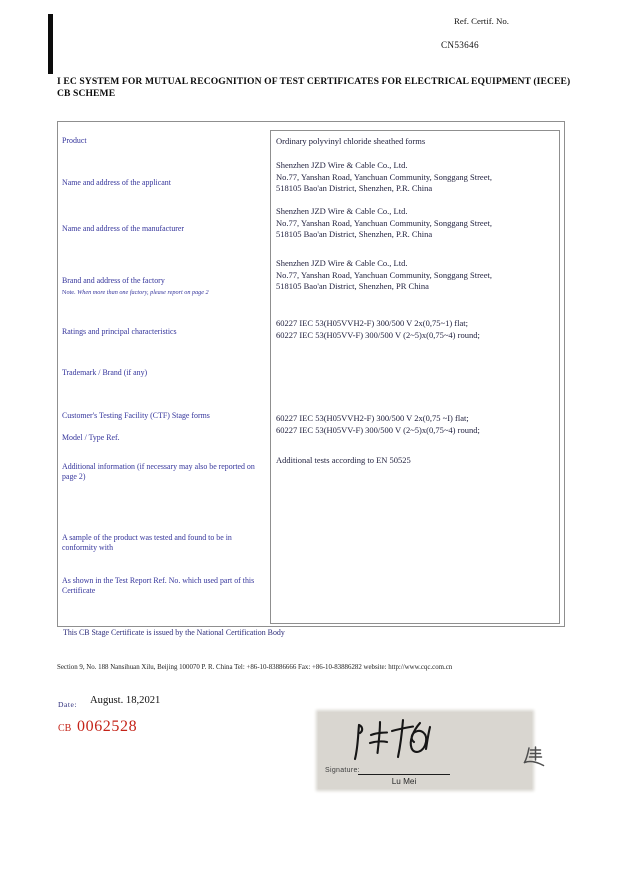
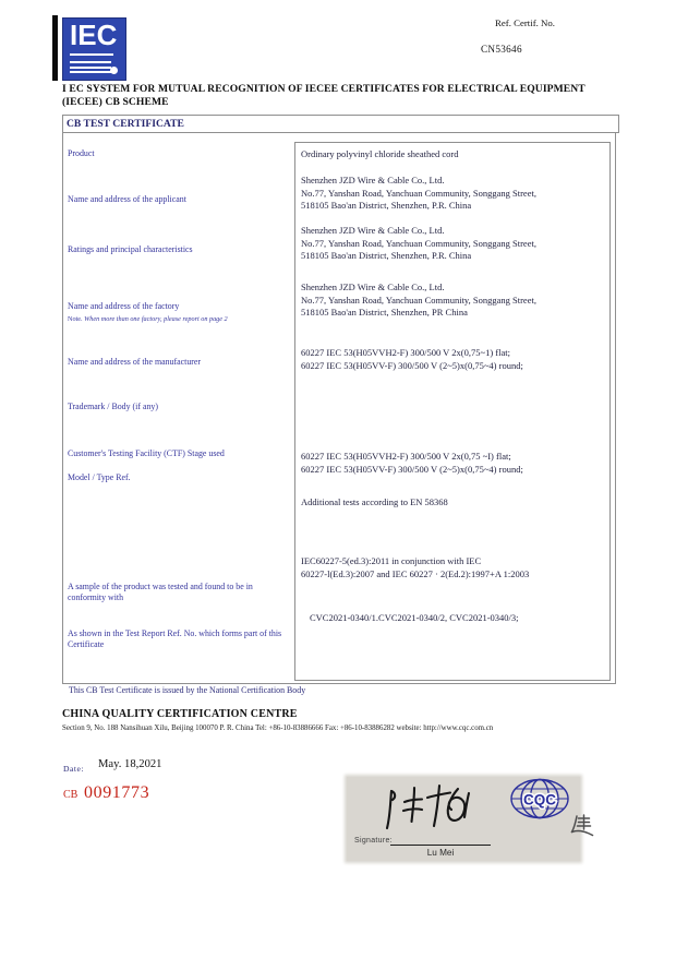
+ IEC
  Ref. Certif. No.
  CN53646
- I EC SYSTEM FOR MUTUAL RECOGNITION OF TEST CERTIFICATES FOR ELECTRICAL EQUIPMENT (IECEE) CB SCHEME
+ I EC SYSTEM FOR MUTUAL RECOGNITION OF IECEE CERTIFICATES FOR ELECTRICAL EQUIPMENT (IECEE) CB SCHEME
+ CB TEST CERTIFICATE
  Product
  Name and address of the applicant
- Name and address of the manufacturer
+ Ratings and principal characteristics
- Brand and address of the factory
+ Name and address of the factory
- Ratings and principal characteristics
+ Name and address of the manufacturer
- Trademark / Brand (if any)
+ Trademark / Body (if any)
- Customer's Testing Facility (CTF) Stage forms
+ Customer's Testing Facility (CTF) Stage used
  Model / Type Ref.
- Additional information (if necessary may also be reported on page 2)
  A sample of the product was tested and found to be in conformity with
- As shown in the Test Report Ref. No. which used part of this Certificate
+ As shown in the Test Report Ref. No. which forms part of this Certificate
- Ordinary polyvinyl chloride sheathed forms
+ Ordinary polyvinyl chloride sheathed cord
  Shenzhen JZD Wire & Cable Co., Ltd.
  No.77, Yanshan Road, Yanchuan Community, Songgang Street,
  518105 Bao'an District, Shenzhen, P.R. China
  Shenzhen JZD Wire & Cable Co., Ltd.
  No.77, Yanshan Road, Yanchuan Community, Songgang Street,
  518105 Bao'an District, Shenzhen, P.R. China
  Shenzhen JZD Wire & Cable Co., Ltd.
  No.77, Yanshan Road, Yanchuan Community, Songgang Street,
  518105 Bao'an District, Shenzhen, PR China
  60227 IEC 53(H05VVH2-F) 300/500 V 2x(0,75~1) flat;
  60227 IEC 53(H05VV-F) 300/500 V (2~5)x(0,75~4) round;
  60227 IEC 53(H05VVH2-F) 300/500 V 2x(0,75 ~I) flat;
  60227 IEC 53(H05VV-F) 300/500 V (2~5)x(0,75~4) round;
- Additional tests according to EN 50525
+ Additional tests according to EN 58368
+ IEC60227-5(ed.3):2011 in conjunction with IEC
+ 60227-l(Ed.3):2007 and IEC 60227 · 2(Ed.2):1997+A 1:2003
+ CVC2021-0340/1.CVC2021-0340/2, CVC2021-0340/3;
- This CB Stage Certificate is issued by the National Certification Body
+ This CB Test Certificate is issued by the National Certification Body
+ CHINA QUALITY CERTIFICATION CENTRE
  Date:
- August. 18,2021
+ May. 18,2021
  CB
- 0062528
+ 0091773
  Lu Mei
+ CQC
